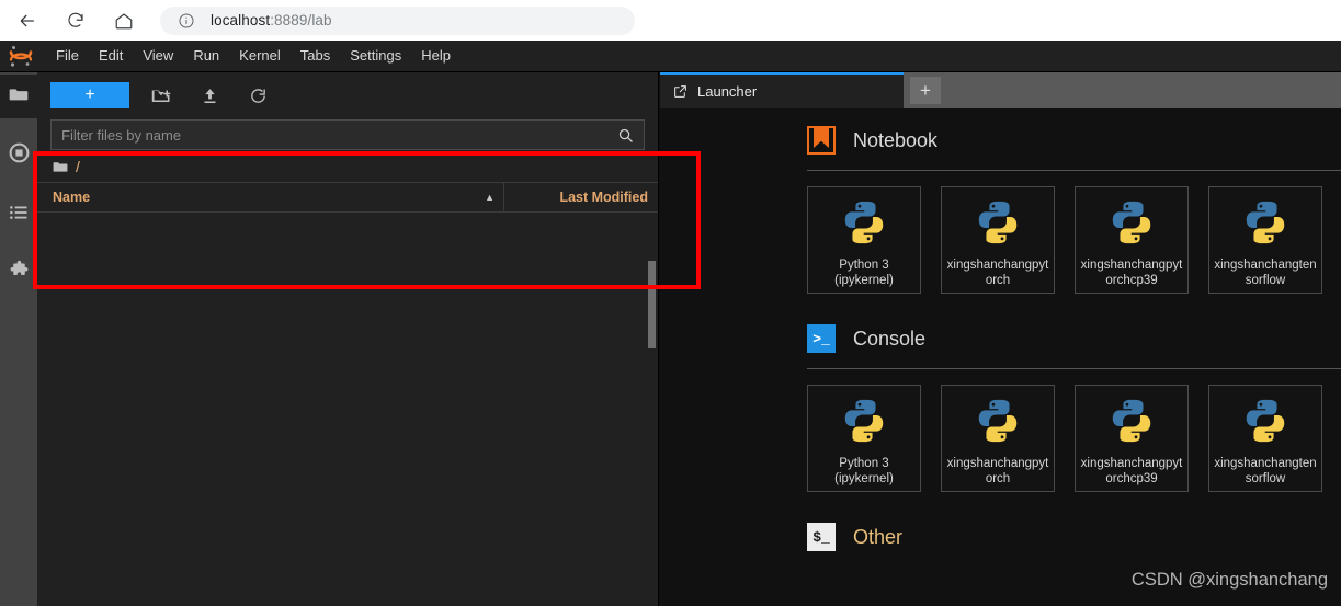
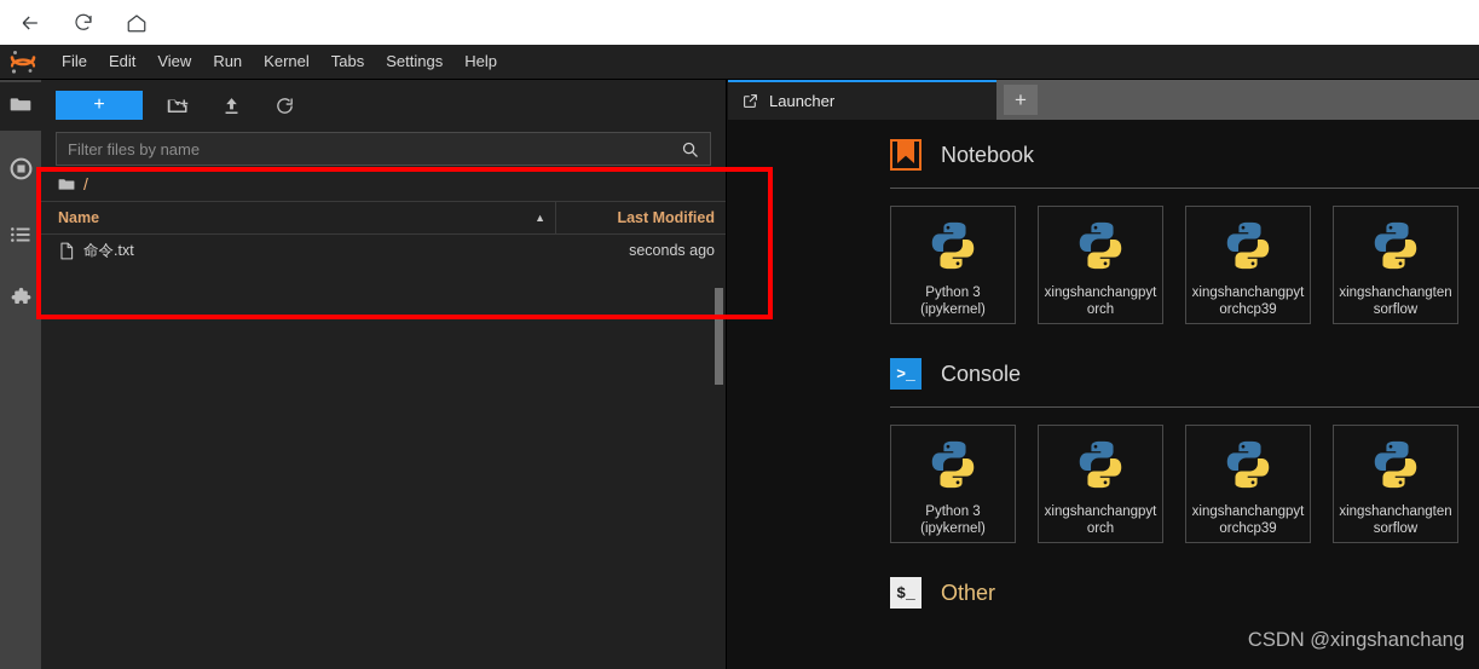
- localhost:8889/lab
  File
  Edit
  View
  Run
  Kernel
  Tabs
  Settings
  Help
  +
  Filter files by name
  /
  Name
  ▲
  Last Modified
+ 命令.txt
+ seconds ago
  Launcher
  +
  Notebook
  Python 3
  (ipykernel)
  xingshanchangpytorch
  xingshanchangpytorchcp39
  xingshanchangtensorflow
  >_
  Console
  Python 3
  (ipykernel)
  xingshanchangpytorch
  xingshanchangpytorchcp39
  xingshanchangtensorflow
  $_
  Other
  CSDN @xingshanchang
